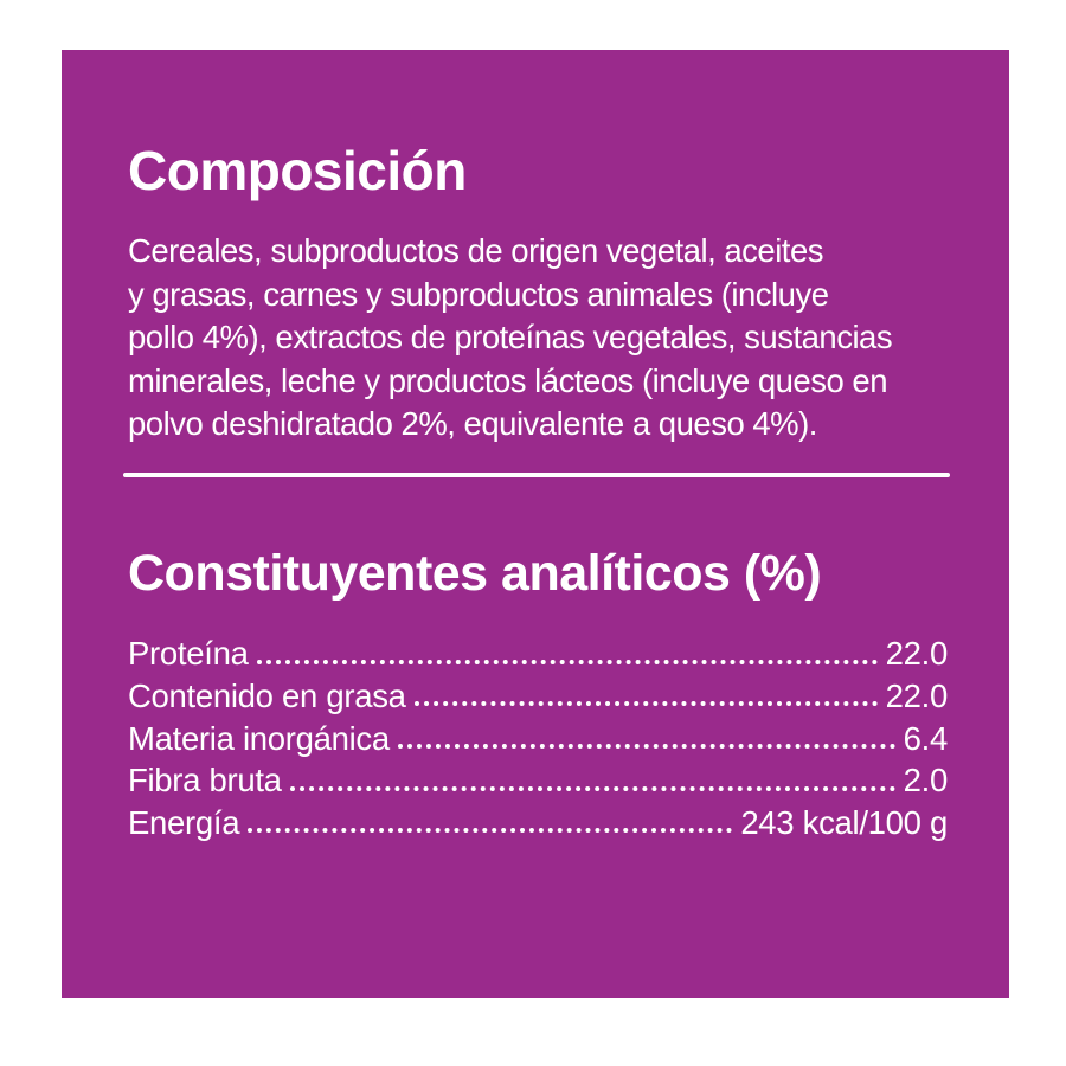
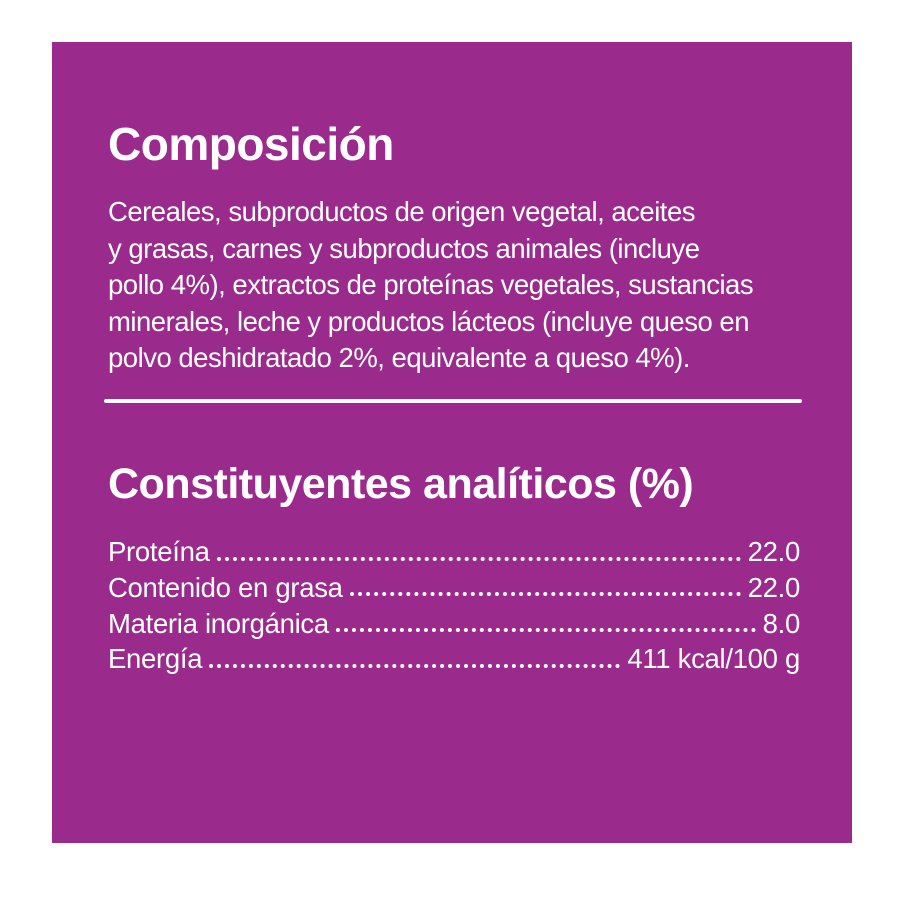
  Composición
  Cereales, subproductos de origen vegetal, aceites
  y grasas, carnes y subproductos animales (incluye
  pollo 4%), extractos de proteínas vegetales, sustancias
  minerales, leche y productos lácteos (incluye queso en
  polvo deshidratado 2%, equivalente a queso 4%).
  Constituyentes analíticos (%)
  Proteína
  22.0
  Contenido en grasa
  22.0
  Materia inorgánica
- 6.4
+ 8.0
- Fibra bruta
- 2.0
  Energía
- 243 kcal/100 g
+ 411 kcal/100 g
